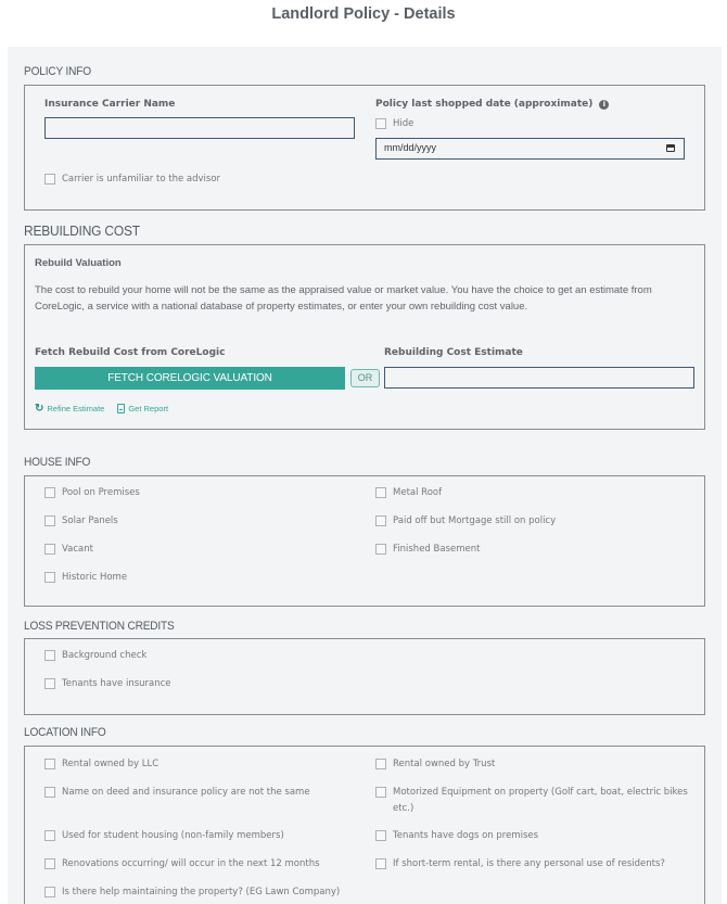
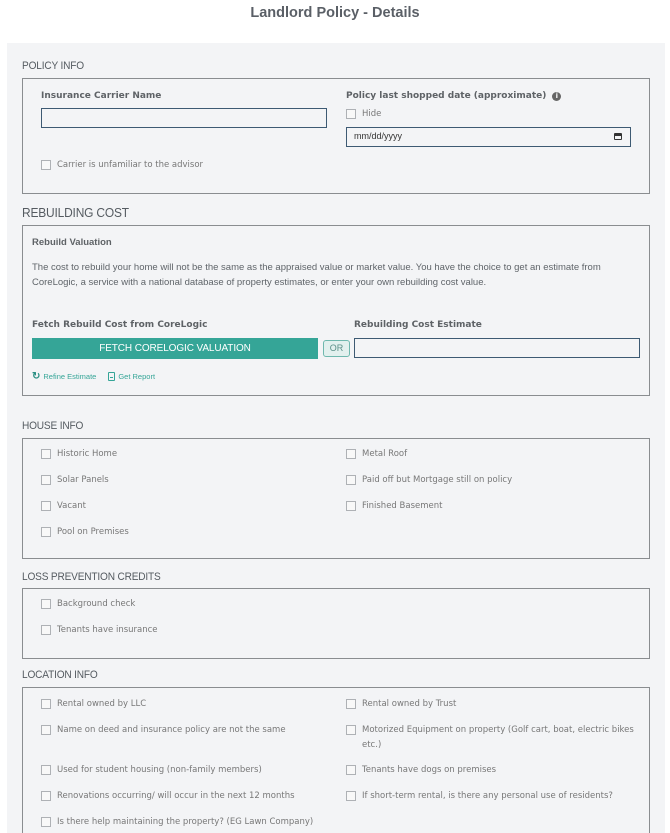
  Landlord Policy - Details
  POLICY INFO
  Insurance Carrier Name
  Carrier is unfamiliar to the advisor
  Policy last shopped date (approximate) i
  Hide
  mm/dd/yyyy
  REBUILDING COST
  Rebuild Valuation
  The cost to rebuild your home will not be the same as the appraised value or market value. You have the choice to get an estimate from CoreLogic, a service with a national database of property estimates, or enter your own rebuilding cost value.
  Fetch Rebuild Cost from CoreLogic
  FETCH CORELOGIC VALUATION
  OR
  Rebuilding Cost Estimate
  ↻
  Refine Estimate
  Get Report
  HOUSE INFO
- Pool on Premises
+ Historic Home
  Solar Panels
  Vacant
- Historic Home
+ Pool on Premises
  Metal Roof
  Paid off but Mortgage still on policy
  Finished Basement
  LOSS PREVENTION CREDITS
  Background check
  Tenants have insurance
  LOCATION INFO
  Rental owned by LLC
  Name on deed and insurance policy are not the same
  Used for student housing (non-family members)
  Renovations occurring/ will occur in the next 12 months
  Is there help maintaining the property? (EG Lawn Company)
  Rental owned by Trust
  Motorized Equipment on property (Golf cart, boat, electric bikes etc.)
  Tenants have dogs on premises
  If short-term rental, is there any personal use of residents?
